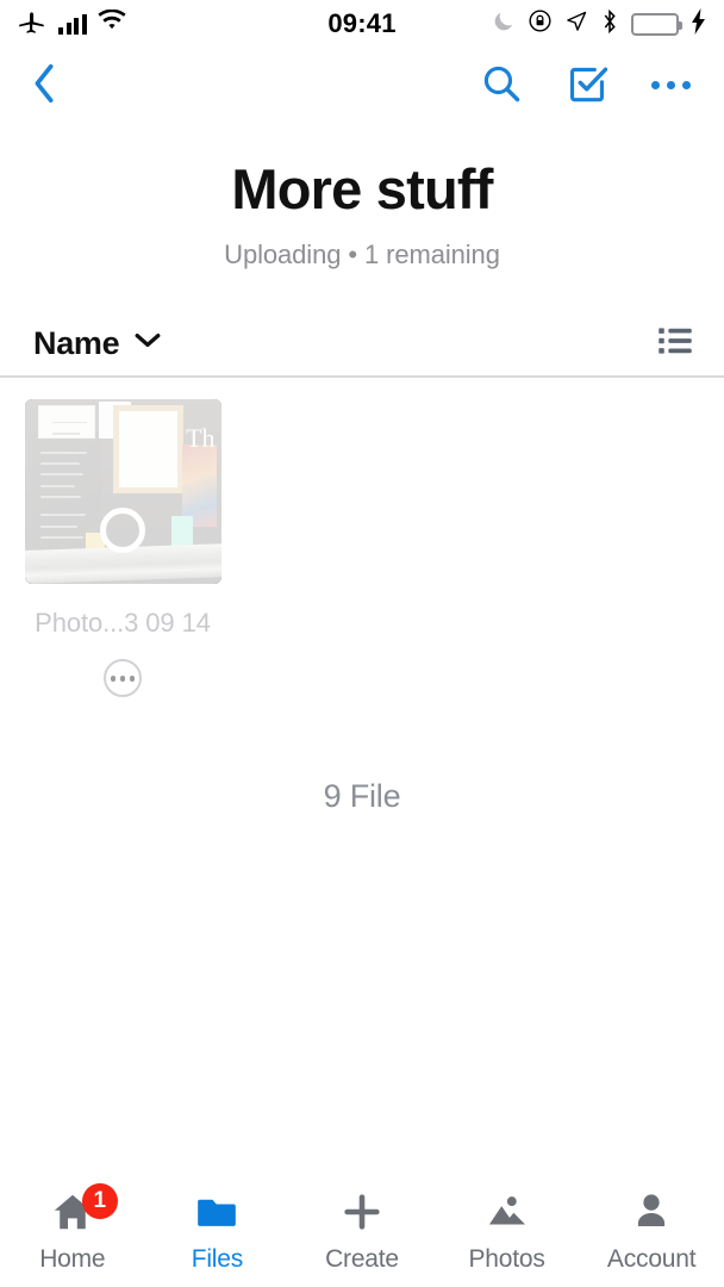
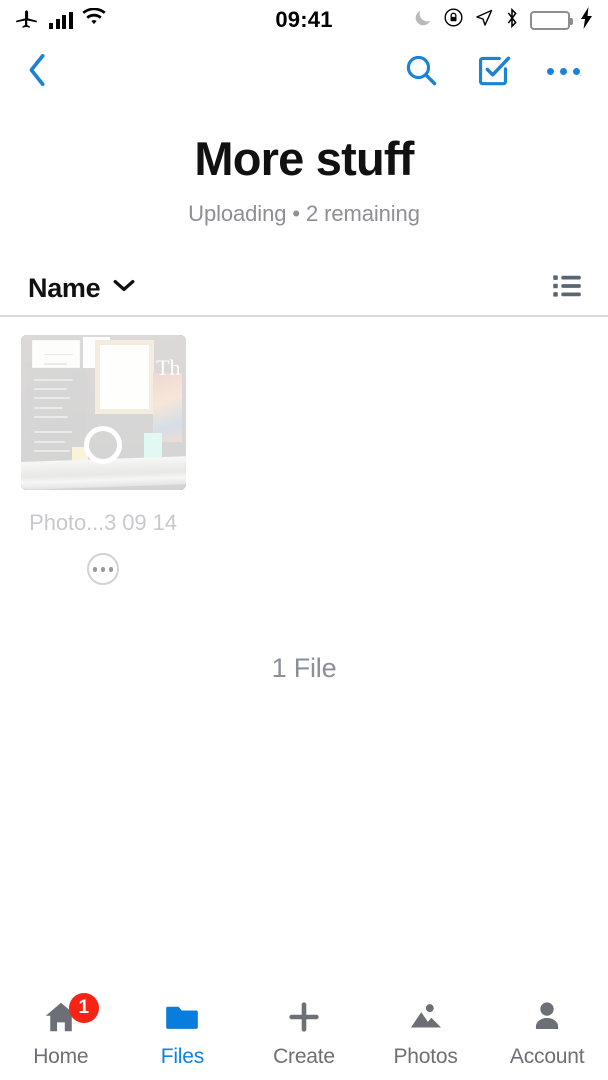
  09:41
  More stuff
- Uploading • 1 remaining
+ Uploading • 2 remaining
  Name
  Th
  Photo...3 09 14
- 9 File
+ 1 File
  1
  Home
  Files
  Create
  Photos
  Account
